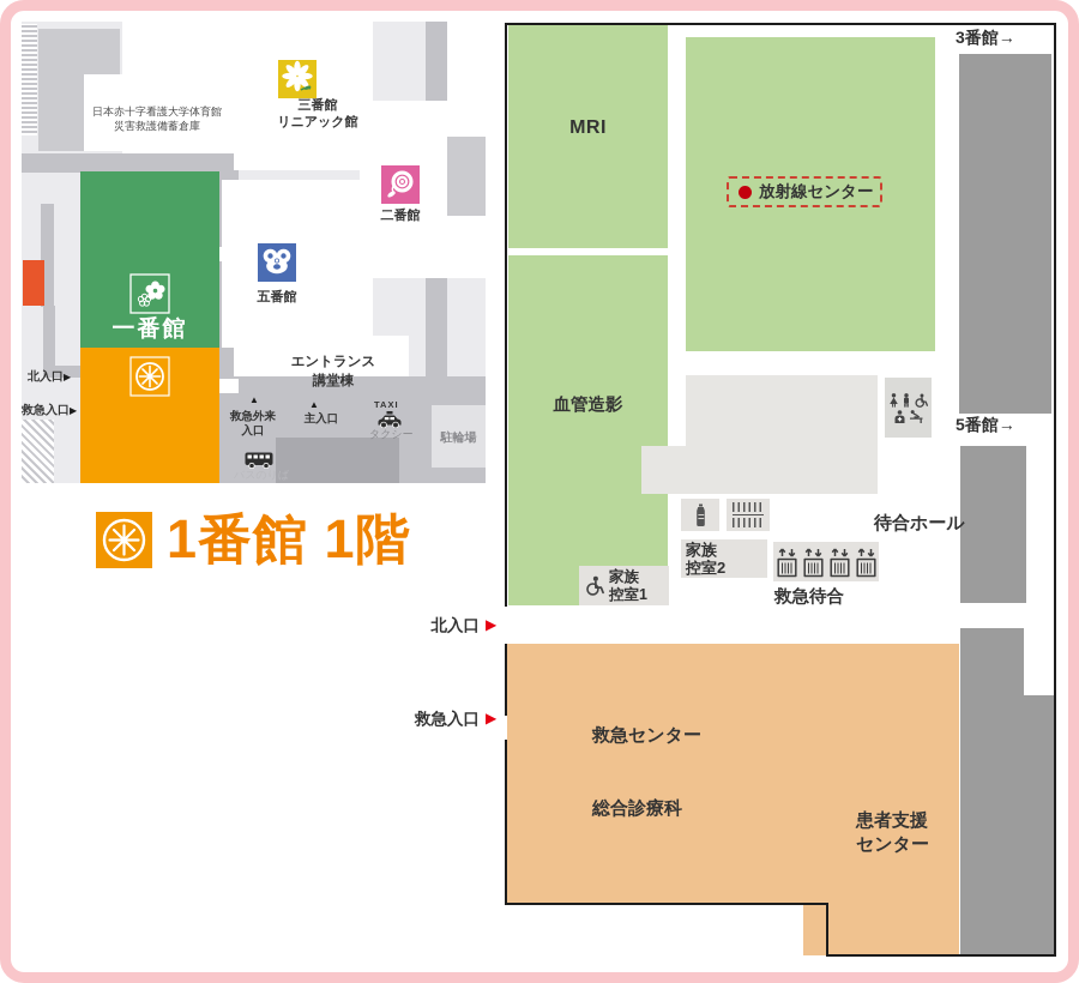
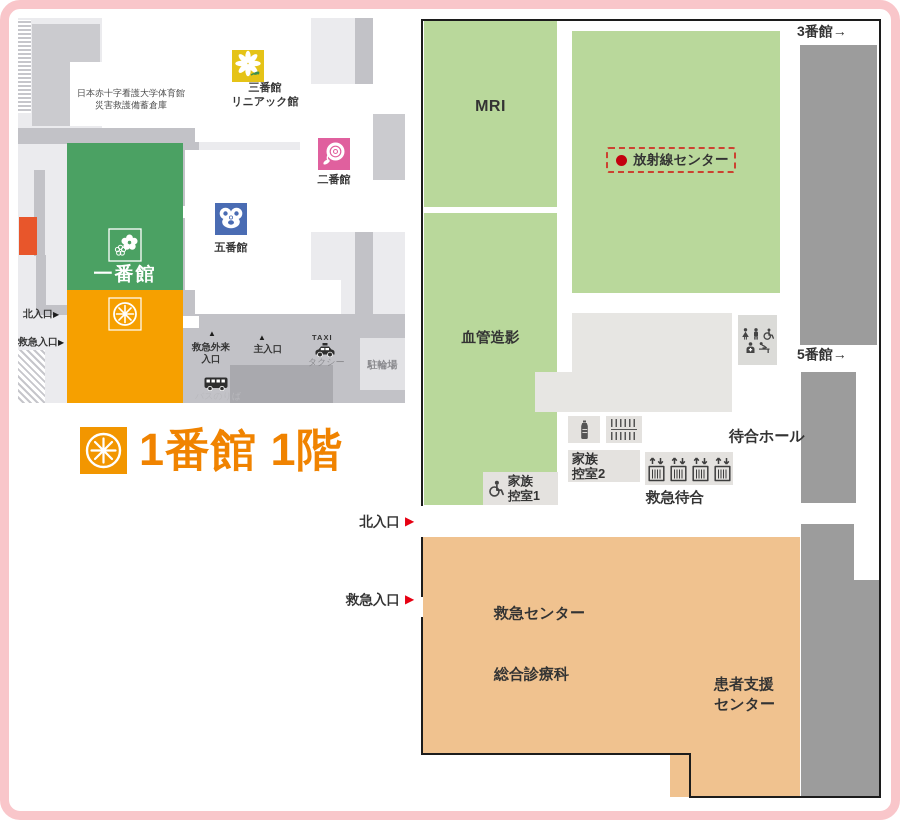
  日本赤十字看護大学体育館
  災害救護備蓄倉庫
  一番館
  三番館
  リニアック館
  二番館
  五番館
- エントランス
- 講堂棟
  北入口▶
  救急入口▶
  ▲
  救急外来
  入口
  ▲
  主入口
  TAXI
  タクシー
  駐輪場
  バスのりば
  1番館 1階
  家族
  控室2
  家族
  控室1
  MRI
  血管造影
  放射線センター
  待合ホール
  救急待合
  救急センター
  総合診療科
  患者支援
  センター
  3番館→
  5番館→
  北入口
  ▶
  救急入口
  ▶
